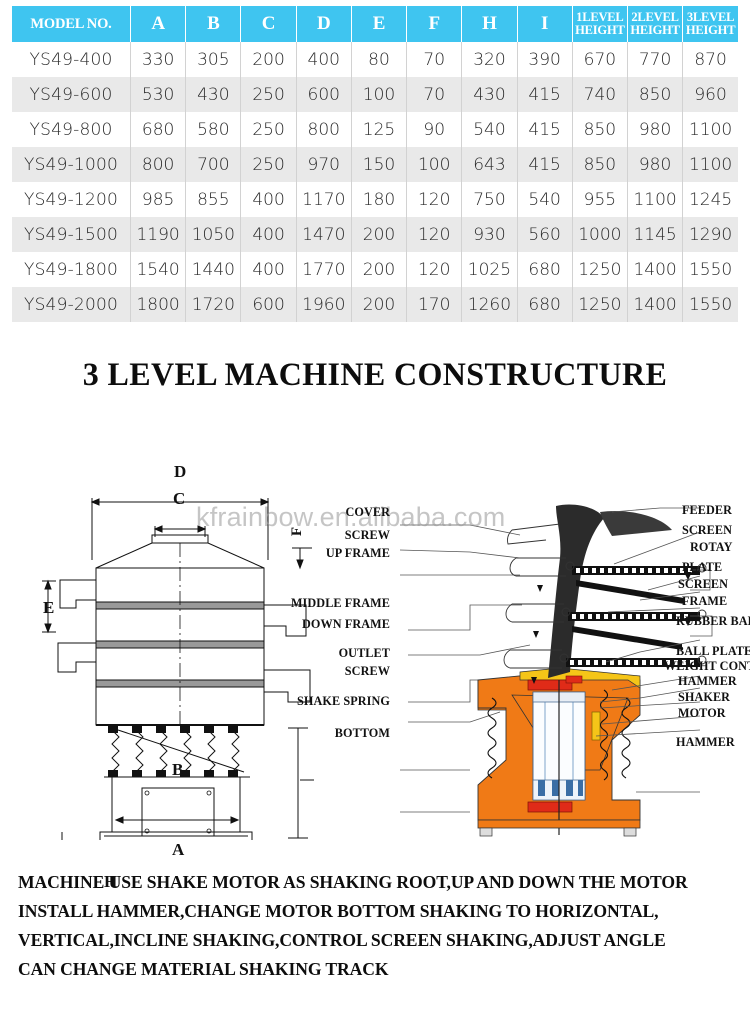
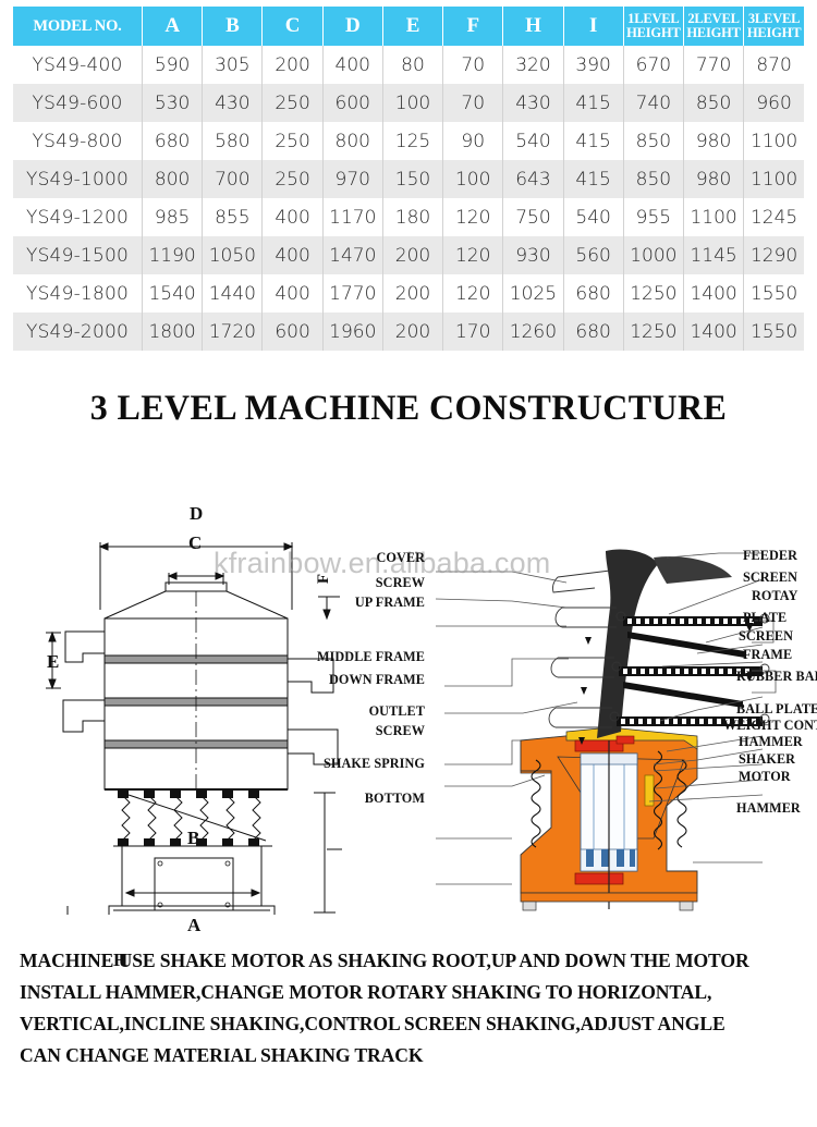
  MODEL NO.	A	B	C	D	E	F	H	I	1LEVEL HEIGHT	2LEVEL HEIGHT	3LEVEL HEIGHT
- YS49-400	330	305	200	400	80	70	320	390	670	770	870
+ YS49-400	590	305	200	400	80	70	320	390	670	770	870
  YS49-600	530	430	250	600	100	70	430	415	740	850	960
  YS49-800	680	580	250	800	125	90	540	415	850	980	1100
  YS49-1000	800	700	250	970	150	100	643	415	850	980	1100
  YS49-1200	985	855	400	1170	180	120	750	540	955	1100	1245
  YS49-1500	1190	1050	400	1470	200	120	930	560	1000	1145	1290
  YS49-1800	1540	1440	400	1770	200	120	1025	680	1250	1400	1550
  YS49-2000	1800	1720	600	1960	200	170	1260	680	1250	1400	1550
  3 LEVEL MACHINE CONSTRUCTURE
  kfrainbow.en.alibaba.com
  D
  C
  E
  B
  A
  H
  COVER
  SCREW
  UP FRAME
  MIDDLE FRAME
  DOWN FRAME
  OUTLET
  SCREW
  SHAKE SPRING
  BOTTOM
  FEEDER
  SCREEN
  ROTAY
  PLATE
  SCREEN
  FRAME
  RUBBER BA
  BALL PLATE
  HAMMER
  SHAKER
  MOTOR
  HAMMER
  MACHINE USE SHAKE MOTOR AS SHAKING ROOT,UP AND DOWN THE MOTOR
- INSTALL HAMMER,CHANGE MOTOR BOTTOM SHAKING TO HORIZONTAL,
+ INSTALL HAMMER,CHANGE MOTOR ROTARY SHAKING TO HORIZONTAL,
  VERTICAL,INCLINE SHAKING,CONTROL SCREEN SHAKING,ADJUST ANGLE
  CAN CHANGE MATERIAL SHAKING TRACK
